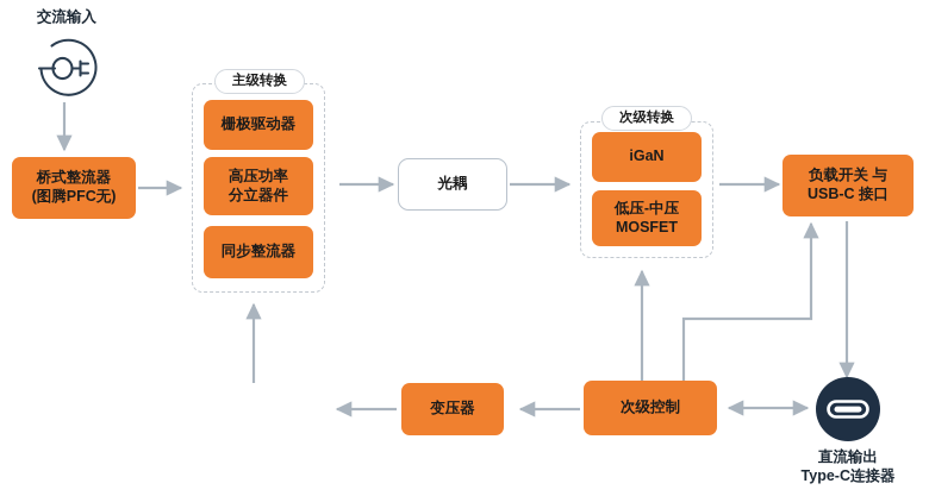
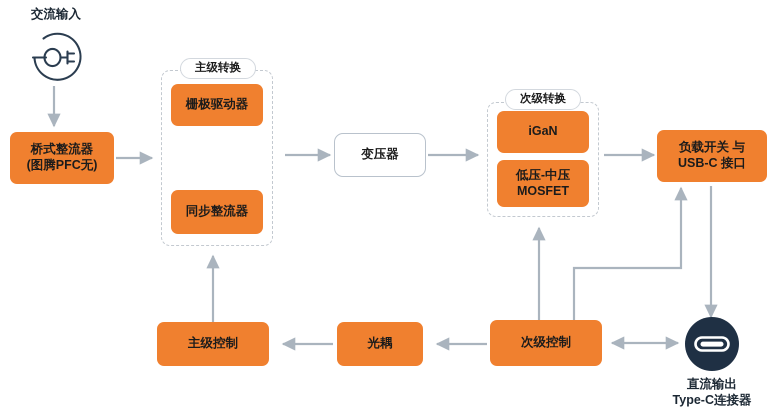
  交流输入
  桥式整流器
  (图腾PFC无)
  主级转换
  栅极驱动器
- 高压功率
- 分立器件
  同步整流器
- 光耦
+ 变压器
  次级转换
  iGaN
  低压-中压
  MOSFET
  负载开关 与
  USB-C 接口
+ 主级控制
- 变压器
+ 光耦
  次级控制
  直流输出
  Type-C连接器
